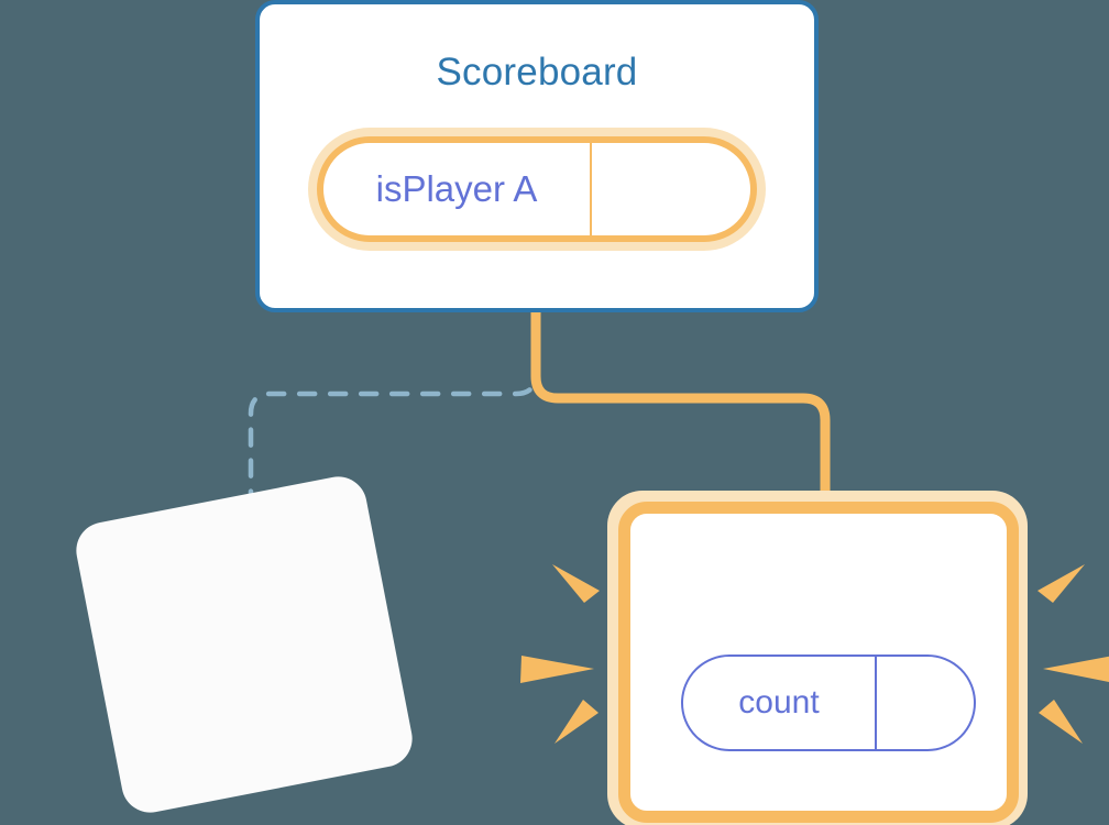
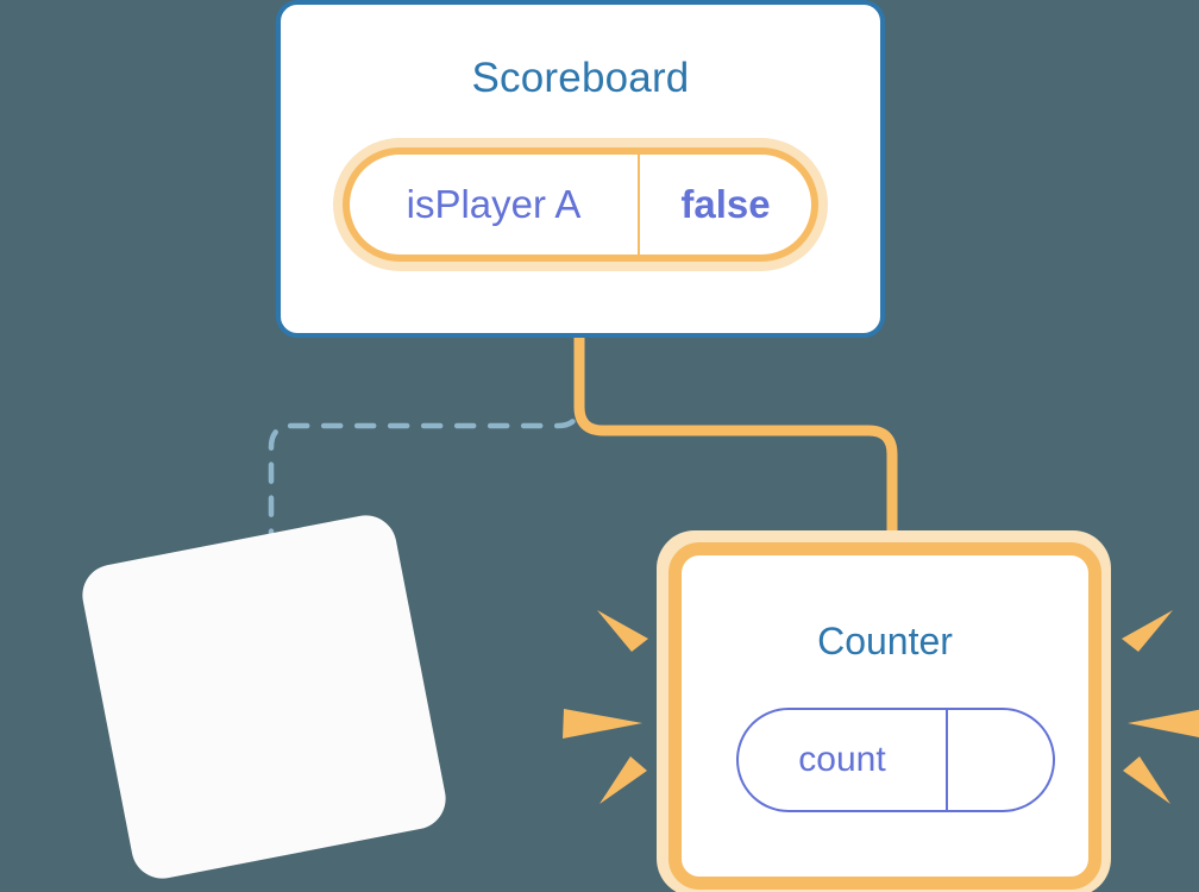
  Scoreboard
  isPlayer A
+ false
+ Counter
  count
